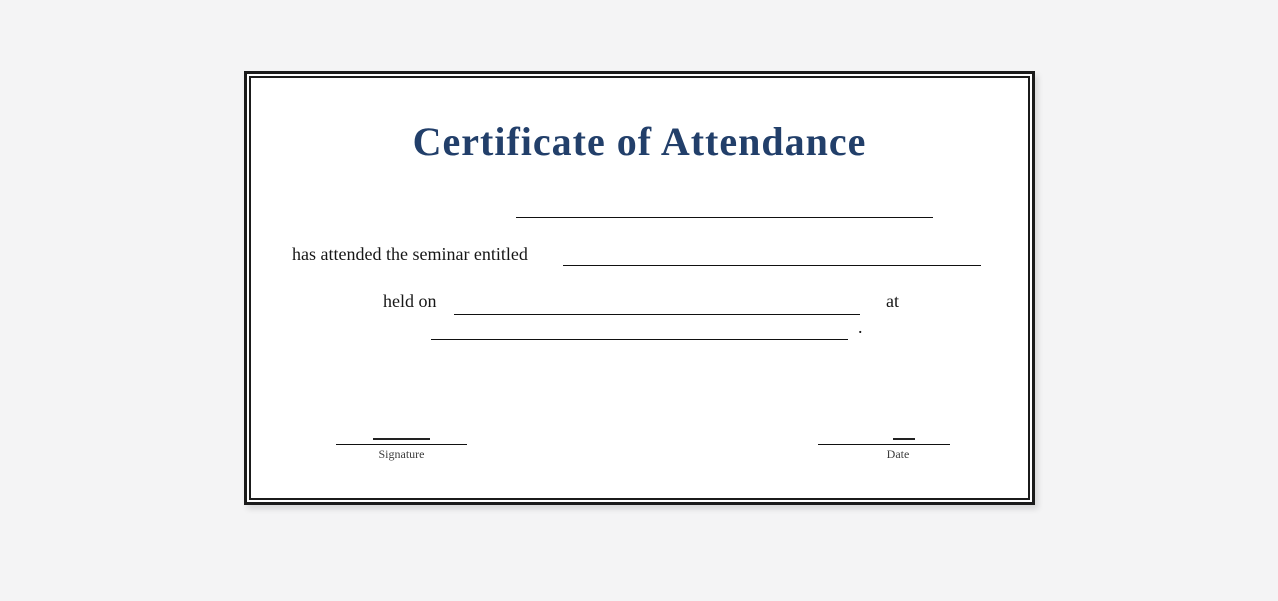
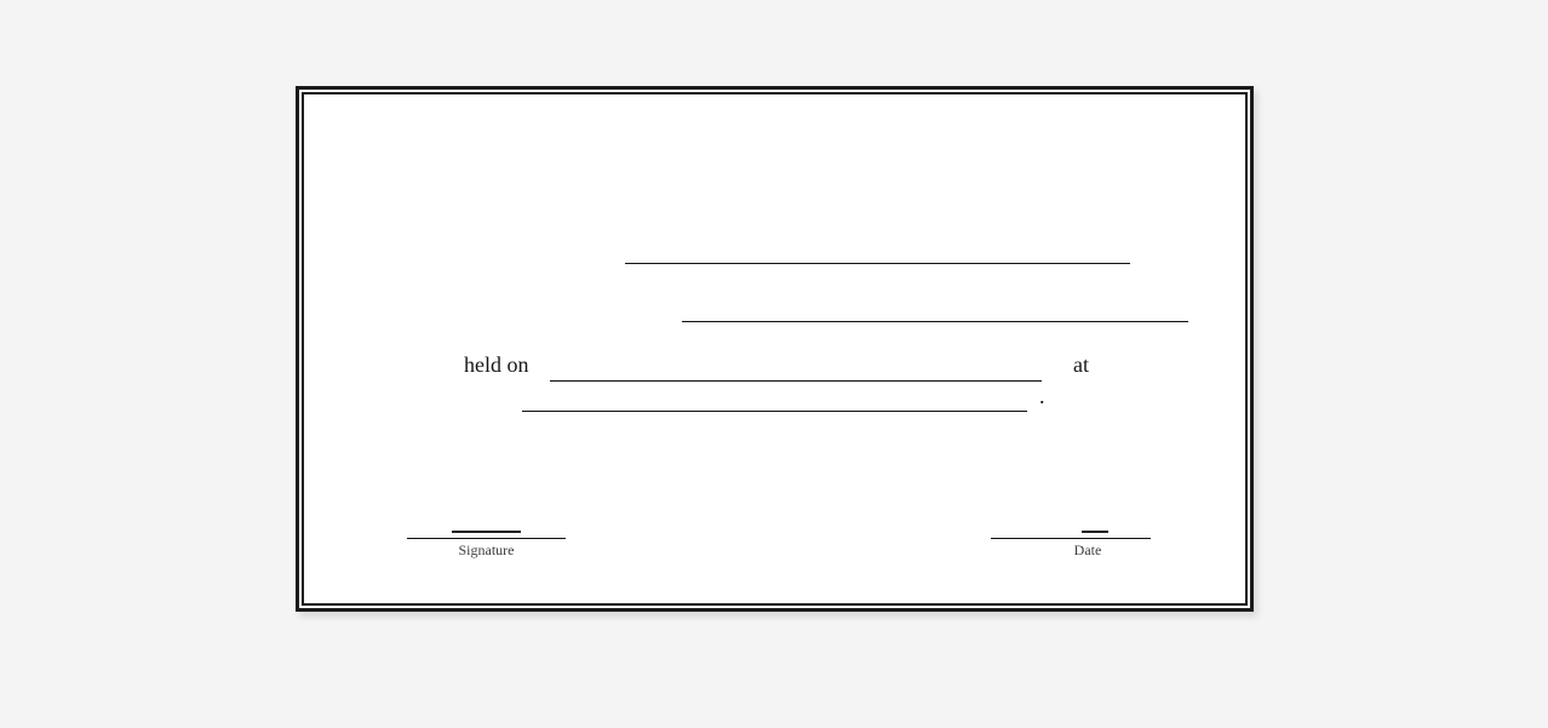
- Certificate of Attendance
- has attended the seminar entitled
  held on
  at
  .
  Signature
  Date
